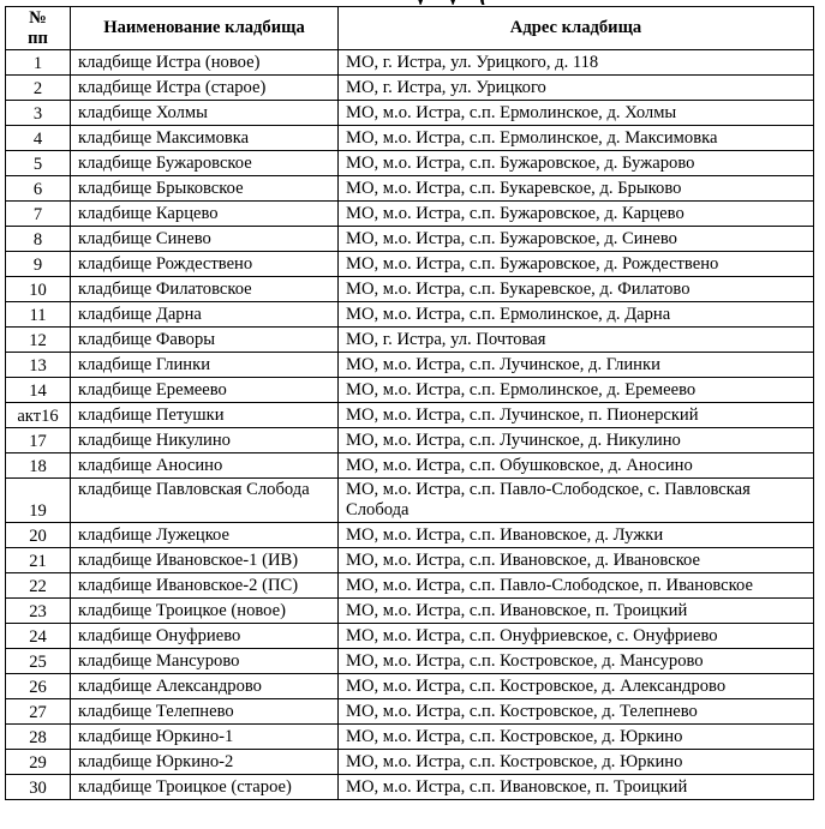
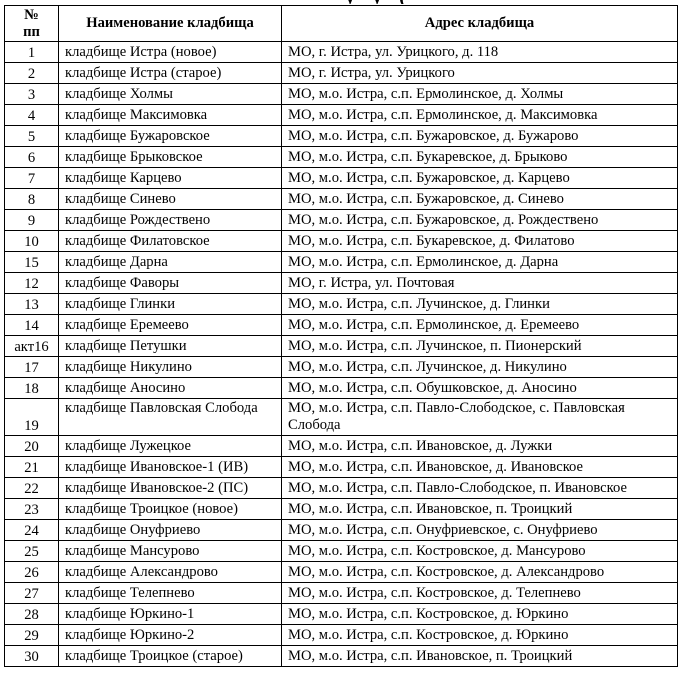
  №пп	Наименование кладбища	Адрес кладбища
  1	кладбище Истра (новое)	МО, г. Истра, ул. Урицкого, д. 118
  2	кладбище Истра (старое)	МО, г. Истра, ул. Урицкого
  3	кладбище Холмы	МО, м.о. Истра, с.п. Ермолинское, д. Холмы
  4	кладбище Максимовка	МО, м.о. Истра, с.п. Ермолинское, д. Максимовка
  5	кладбище Бужаровское	МО, м.о. Истра, с.п. Бужаровское, д. Бужарово
  6	кладбище Брыковское	МО, м.о. Истра, с.п. Букаревское, д. Брыково
  7	кладбище Карцево	МО, м.о. Истра, с.п. Бужаровское, д. Карцево
  8	кладбище Синево	МО, м.о. Истра, с.п. Бужаровское, д. Синево
  9	кладбище Рождествено	МО, м.о. Истра, с.п. Бужаровское, д. Рождествено
  10	кладбище Филатовское	МО, м.о. Истра, с.п. Букаревское, д. Филатово
- 11	кладбище Дарна	МО, м.о. Истра, с.п. Ермолинское, д. Дарна
+ 15	кладбище Дарна	МО, м.о. Истра, с.п. Ермолинское, д. Дарна
  12	кладбище Фаворы	МО, г. Истра, ул. Почтовая
  13	кладбище Глинки	МО, м.о. Истра, с.п. Лучинское, д. Глинки
  14	кладбище Еремеево	МО, м.о. Истра, с.п. Ермолинское, д. Еремеево
  акт16	кладбище Петушки	МО, м.о. Истра, с.п. Лучинское, п. Пионерский
  17	кладбище Никулино	МО, м.о. Истра, с.п. Лучинское, д. Никулино
  18	кладбище Аносино	МО, м.о. Истра, с.п. Обушковское, д. Аносино
  19	кладбище Павловская Слобода	МО, м.о. Истра, с.п. Павло-Слободское, с. Павловская Слобода
  20	кладбище Лужецкое	МО, м.о. Истра, с.п. Ивановское, д. Лужки
  21	кладбище Ивановское-1 (ИВ)	МО, м.о. Истра, с.п. Ивановское, д. Ивановское
  22	кладбище Ивановское-2 (ПС)	МО, м.о. Истра, с.п. Павло-Слободское, п. Ивановское
  23	кладбище Троицкое (новое)	МО, м.о. Истра, с.п. Ивановское, п. Троицкий
  24	кладбище Онуфриево	МО, м.о. Истра, с.п. Онуфриевское, с. Онуфриево
  25	кладбище Мансурово	МО, м.о. Истра, с.п. Костровское, д. Мансурово
  26	кладбище Александрово	МО, м.о. Истра, с.п. Костровское, д. Александрово
  27	кладбище Телепнево	МО, м.о. Истра, с.п. Костровское, д. Телепнево
  28	кладбище Юркино-1	МО, м.о. Истра, с.п. Костровское, д. Юркино
  29	кладбище Юркино-2	МО, м.о. Истра, с.п. Костровское, д. Юркино
  30	кладбище Троицкое (старое)	МО, м.о. Истра, с.п. Ивановское, п. Троицкий
